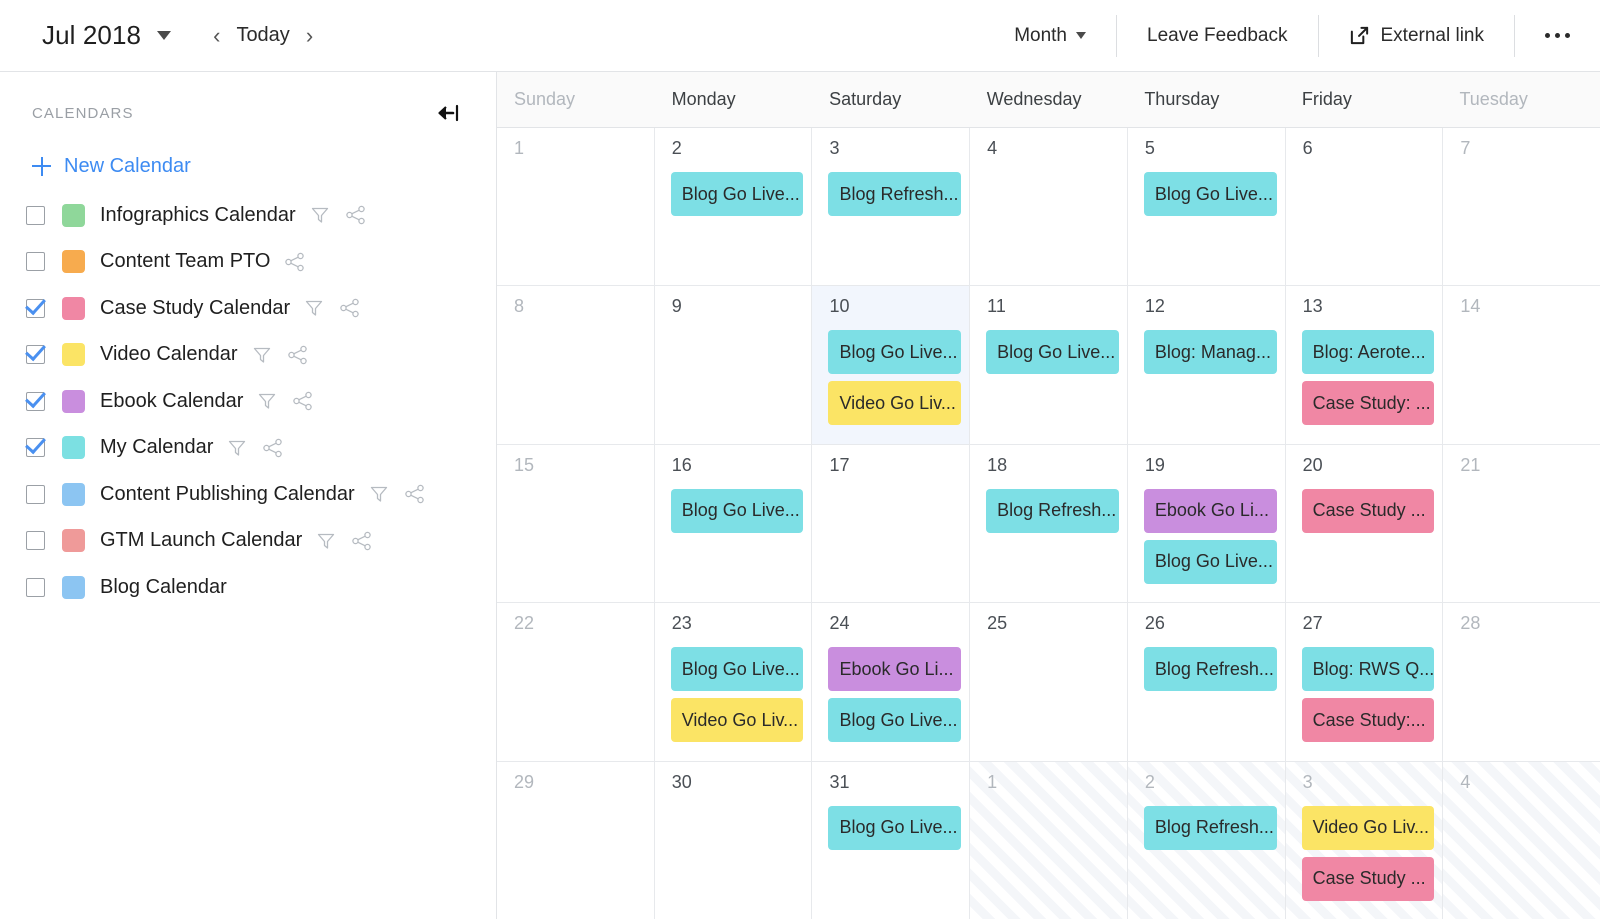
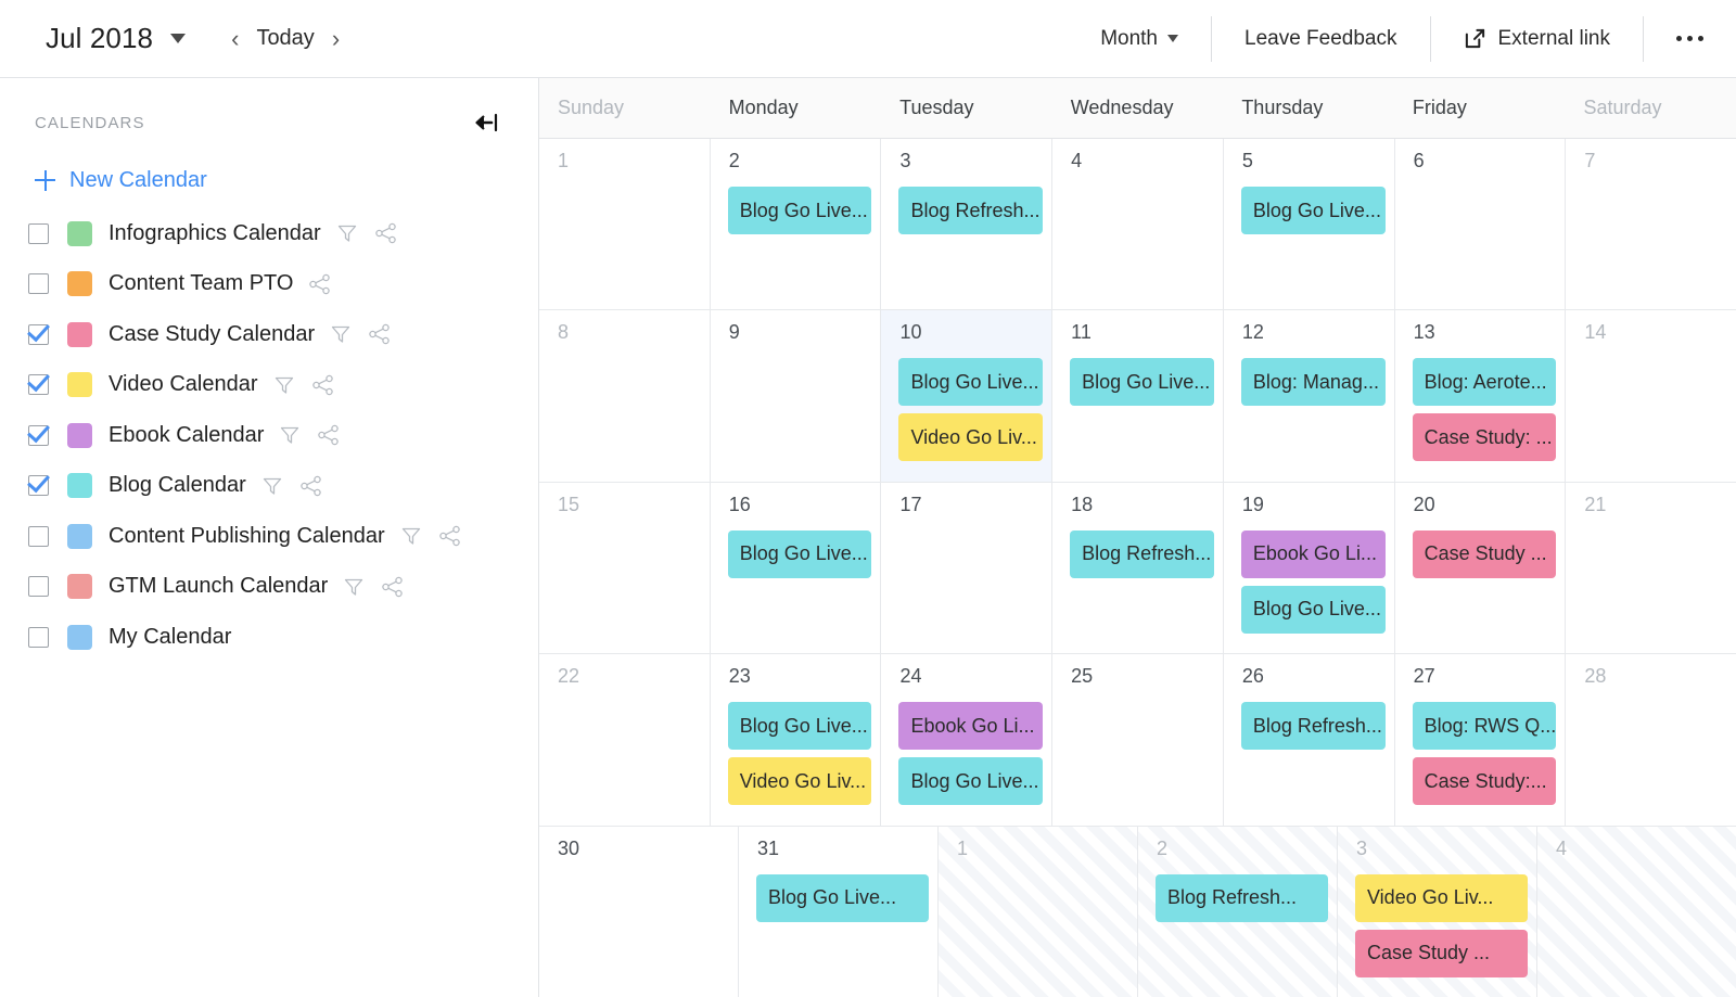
  Jul 2018
  ‹
  Today
  ›
  Month
  Leave Feedback
  External link
  CALENDARS
  New Calendar
  Infographics Calendar
  Content Team PTO
  Case Study Calendar
  Video Calendar
  Ebook Calendar
- My Calendar
+ Blog Calendar
  Content Publishing Calendar
  GTM Launch Calendar
- Blog Calendar
+ My Calendar
  Sunday
  Monday
- Saturday
+ Tuesday
  Wednesday
  Thursday
  Friday
- Tuesday
+ Saturday
  1
  2
  Blog Go Live...
  3
  Blog Refresh...
  4
  5
  Blog Go Live...
  6
  7
  8
  9
  10
  Blog Go Live...
  Video Go Liv...
  11
  Blog Go Live...
  12
  Blog: Manag...
  13
  Blog: Aerote...
  Case Study: ...
  14
  15
  16
  Blog Go Live...
  17
  18
  Blog Refresh...
  19
  Ebook Go Li...
  Blog Go Live...
  20
  Case Study ...
  21
  22
  23
  Blog Go Live...
  Video Go Liv...
  24
  Ebook Go Li...
  Blog Go Live...
  25
  26
  Blog Refresh...
  27
  Blog: RWS Q...
  Case Study:...
  28
- 29
  30
  31
  Blog Go Live...
  1
  2
  Blog Refresh...
  3
  Video Go Liv...
  Case Study ...
  4
